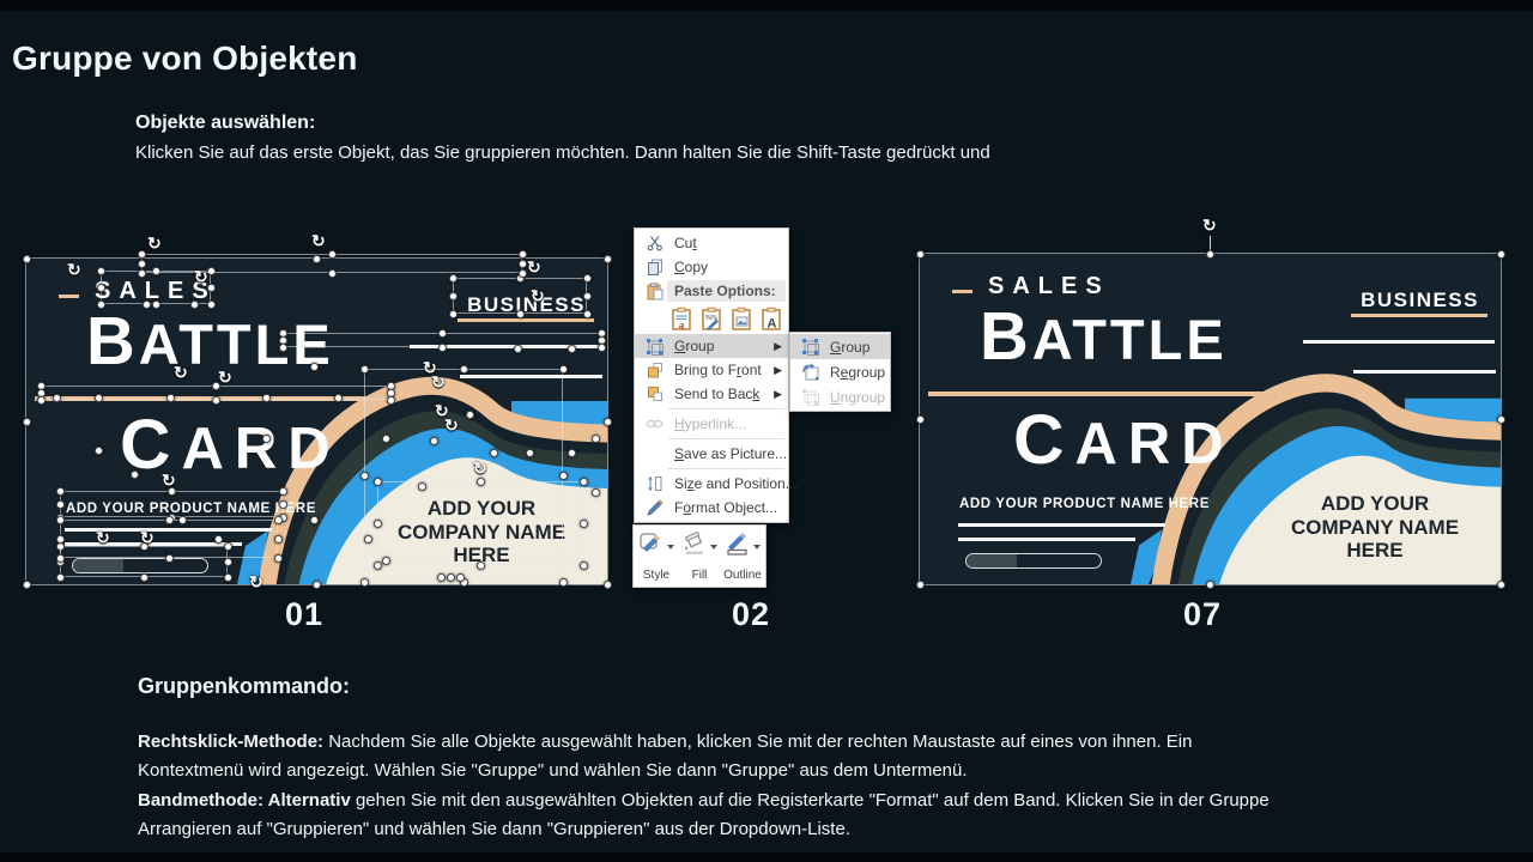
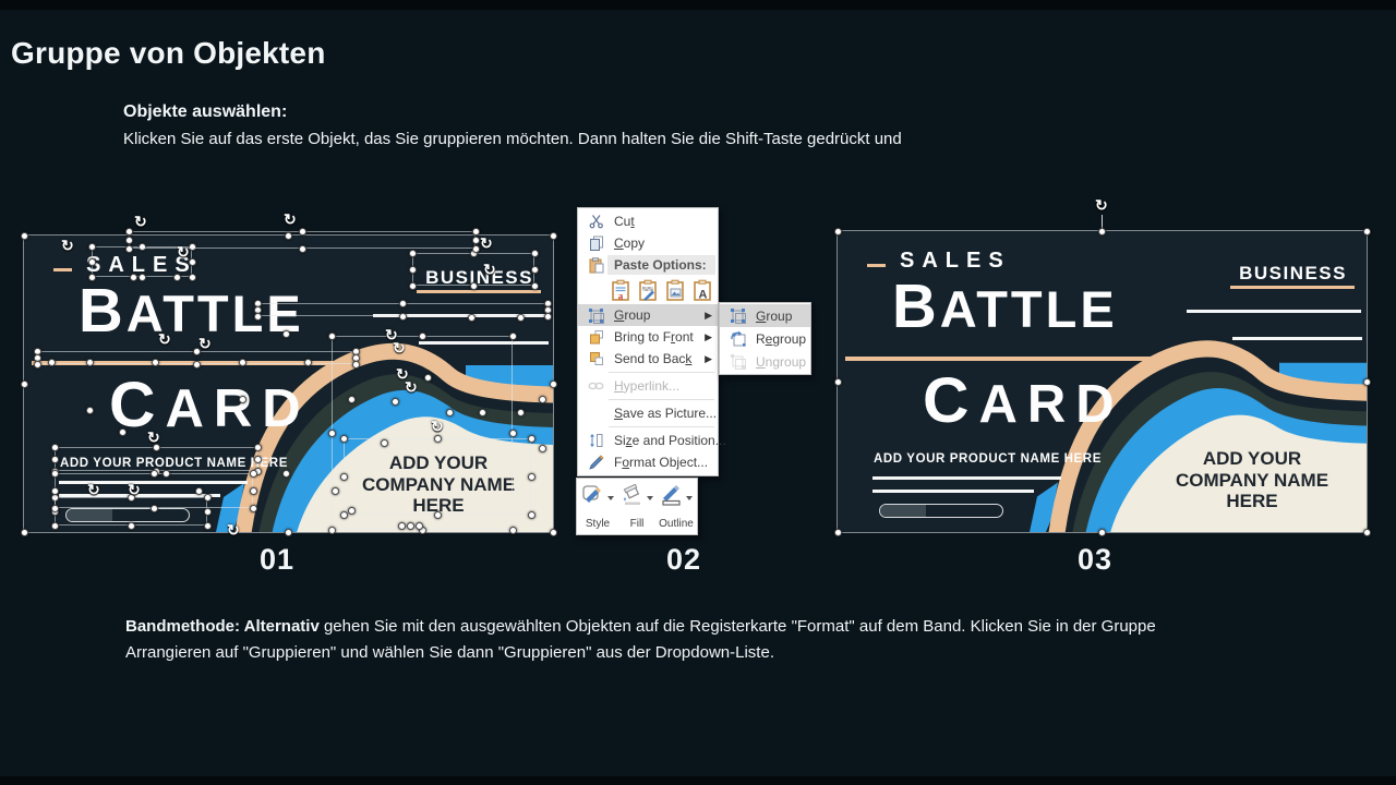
  Gruppe von Objekten
  Objekte auswählen:
  Klicken Sie auf das erste Objekt, das Sie gruppieren möchten. Dann halten Sie die Shift-Taste gedrückt und
  SALES
  BATTLE
  CARD
  BUSINESS
  ADD YOUR PRODUCT NAME HERE
  ADD YOUR
  COMPANY NAME
  HERE
  ↻
  ↻
  ↻
  ↻
  ↻
  ↻
  ↻
  ↻
  ↻
  ↻
  ↻
  ↻
  ↻
  ↻
  ↻
  ↻
  ↻
  01
  SALES
  BATTLE
  CARD
  BUSINESS
  ADD YOUR PRODUCT NAME HERE
  ADD YOUR
  COMPANY NAME
  HERE
  ↻
- 07
+ 03
  Cut
  Copy
  Paste Options:
  a
  A
  Group
  ▶
  Bring to Front
  ▶
  Send to Back
  ▶
  Hyperlink...
  Save as Picture...
  Size and Position...
  Format Object...
  Group
  Regroup
  Ungroup
  Style
  Fill
  Outline
  02
- Gruppenkommando:
- Rechtsklick-Methode: Nachdem Sie alle Objekte ausgewählt haben, klicken Sie mit der rechten Maustaste auf eines von ihnen. Ein Kontextmenü wird angezeigt. Wählen Sie "Gruppe" und wählen Sie dann "Gruppe" aus dem Untermenü.
  Bandmethode: Alternativ gehen Sie mit den ausgewählten Objekten auf die Registerkarte "Format" auf dem Band. Klicken Sie in der Gruppe Arrangieren auf "Gruppieren" und wählen Sie dann "Gruppieren" aus der Dropdown-Liste.
